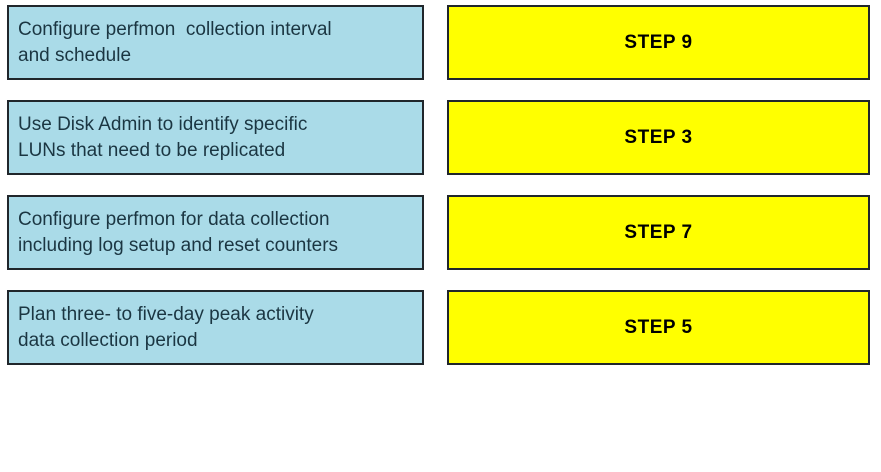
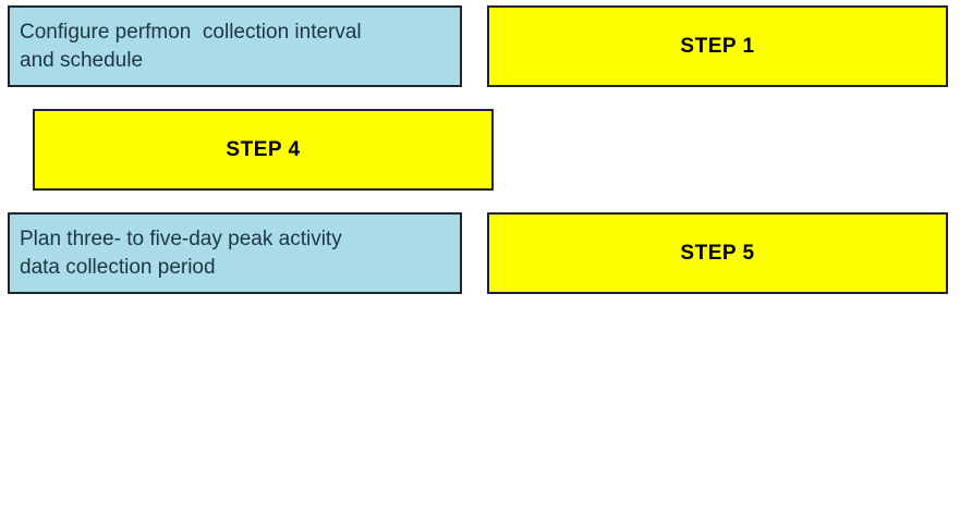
  Configure perfmon collection interval
  and schedule
- STEP 9
+ STEP 1
- Use Disk Admin to identify specific
- LUNs that need to be replicated
- STEP 3
- Configure perfmon for data collection
- including log setup and reset counters
- STEP 7
+ STEP 4
  Plan three- to five-day peak activity
  data collection period
  STEP 5
